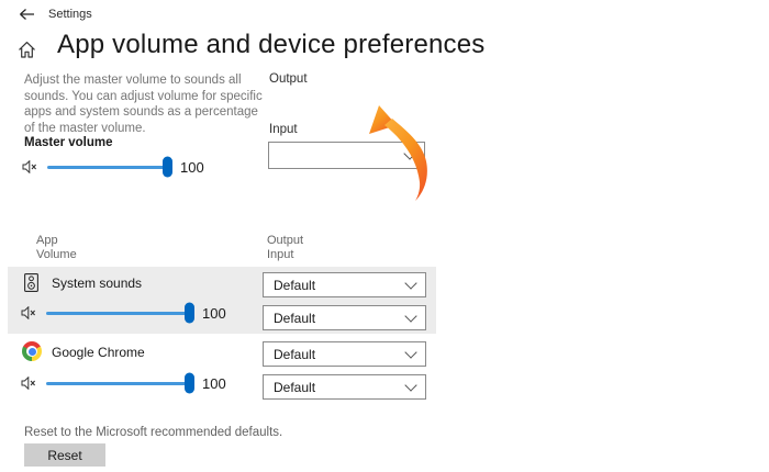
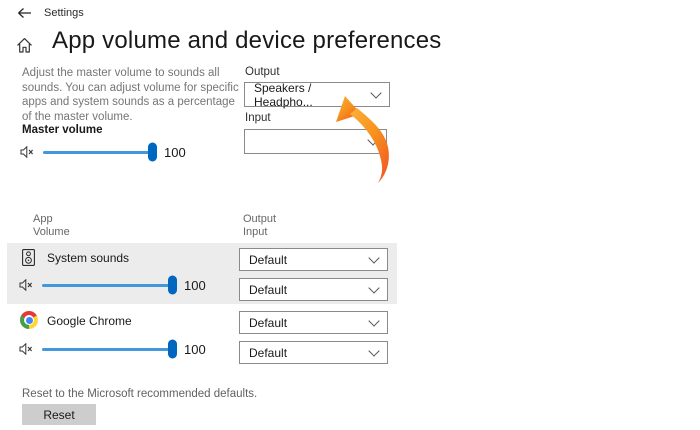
  Settings
  App volume and device preferences
  Adjust the master volume to sounds all sounds. You can adjust volume for specific apps and system sounds as a percentage of the master volume.
  Master volume
  100
  Output
+ Speakers / Headpho...
  Input
  App
  Volume
  Output
  Input
  System sounds
  Default
  100
  Default
  Google Chrome
  Default
  100
  Default
  Reset to the Microsoft recommended defaults.
  Reset
